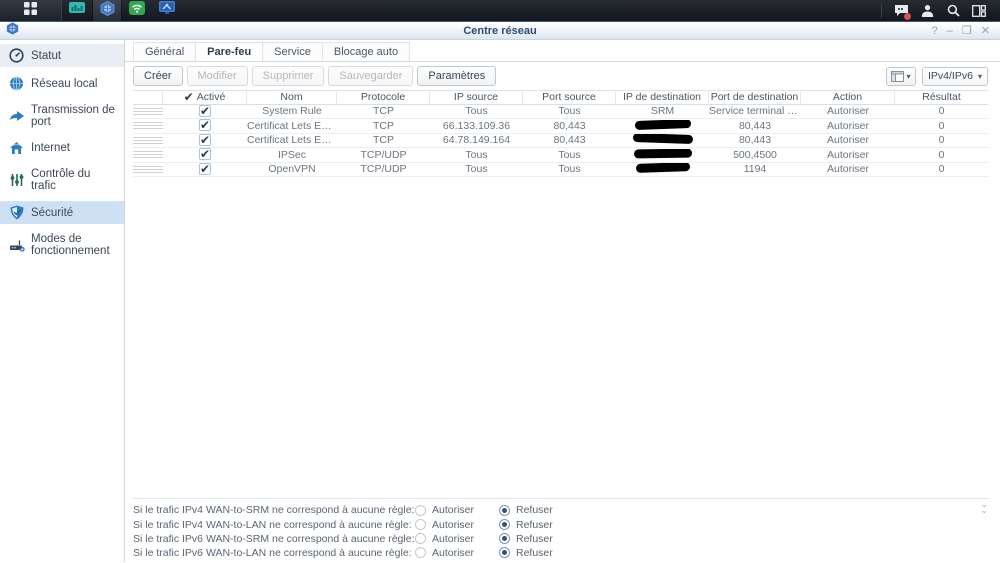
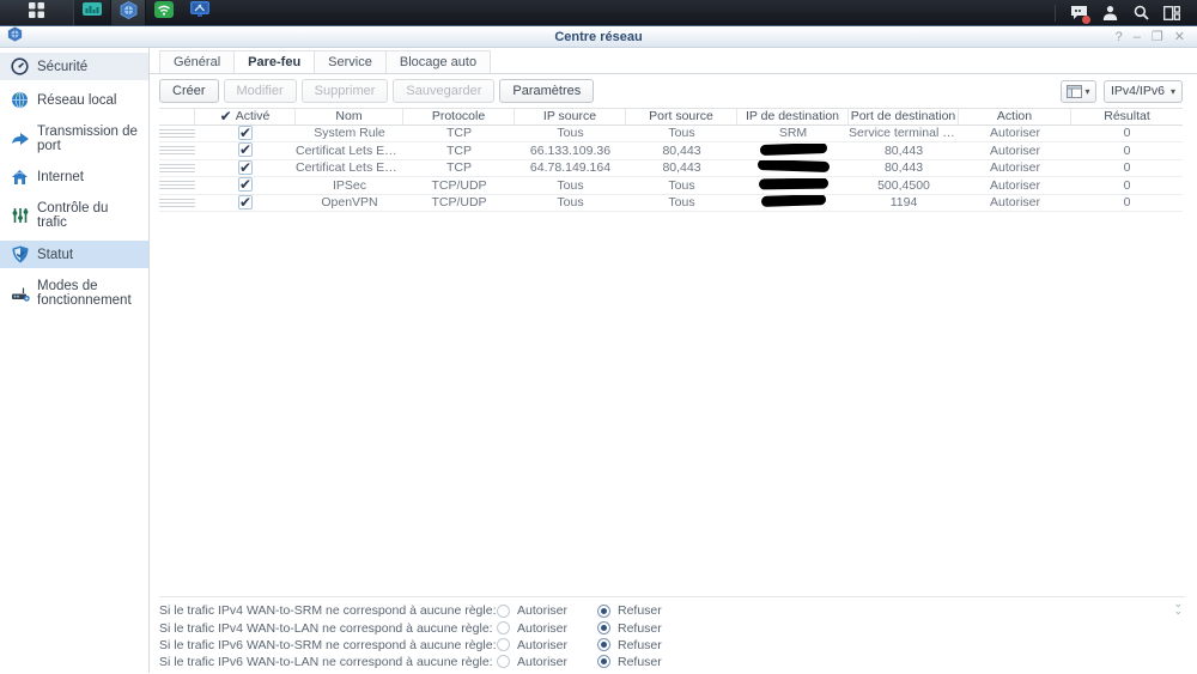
  Centre réseau
  ?
  –
  ❐
  ✕
- Statut
+ Sécurité
  Réseau local
  Transmission de port
  Internet
  Contrôle du trafic
- Sécurité
+ Statut
  Modes de fonctionnement
  Général
  Pare-feu
  Service
  Blocage auto
  Créer
  Modifier
  Supprimer
  Sauvegarder
  Paramètres
  ▾
  IPv4/IPv6
  ▾
  ✔
  Activé
  Nom
  Protocole
  IP source
  Port source
  IP de destination
  Port de destination
  Action
  Résultat
  ✔
  System Rule
  TCP
  Tous
  Tous
  SRM
  Autoriser
  0
  ✔
  Certificat Lets Encr
  TCP
  66.133.109.36
  80,443
  80,443
  Autoriser
  0
  ✔
  Certificat Lets Encr
  TCP
  64.78.149.164
  80,443
  80,443
  Autoriser
  0
  ✔
  IPSec
  TCP/UDP
  Tous
  Tous
  500,4500
  Autoriser
  0
  ✔
  OpenVPN
  TCP/UDP
  Tous
  Tous
  1194
  Autoriser
  0
  ⌄
  ⌄
  Si le trafic IPv4 WAN-to-SRM ne correspond à aucune règle:
  Autoriser
  Refuser
  Si le trafic IPv4 WAN-to-LAN ne correspond à aucune règle:
  Autoriser
  Refuser
  Si le trafic IPv6 WAN-to-SRM ne correspond à aucune règle:
  Autoriser
  Refuser
  Si le trafic IPv6 WAN-to-LAN ne correspond à aucune règle:
  Autoriser
  Refuser
